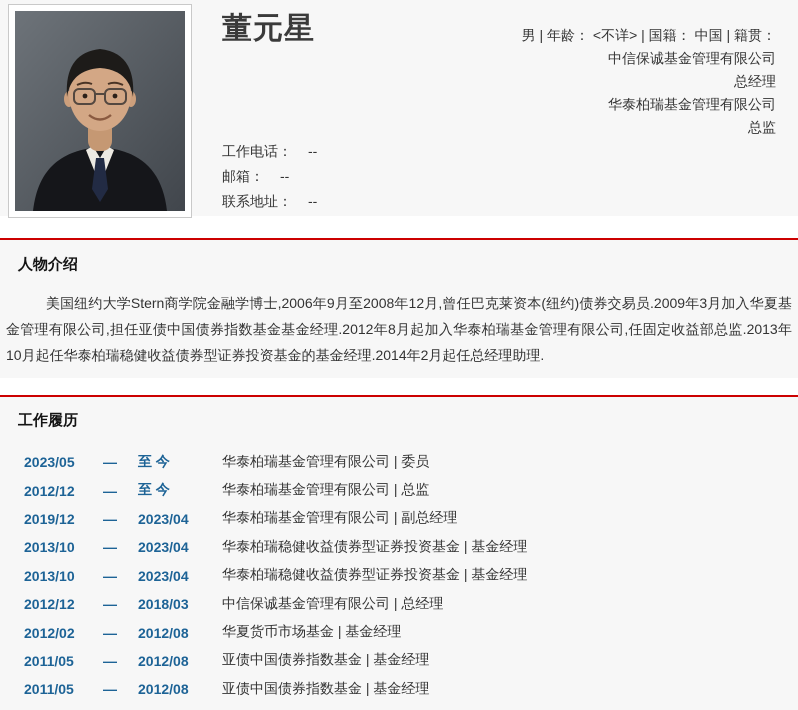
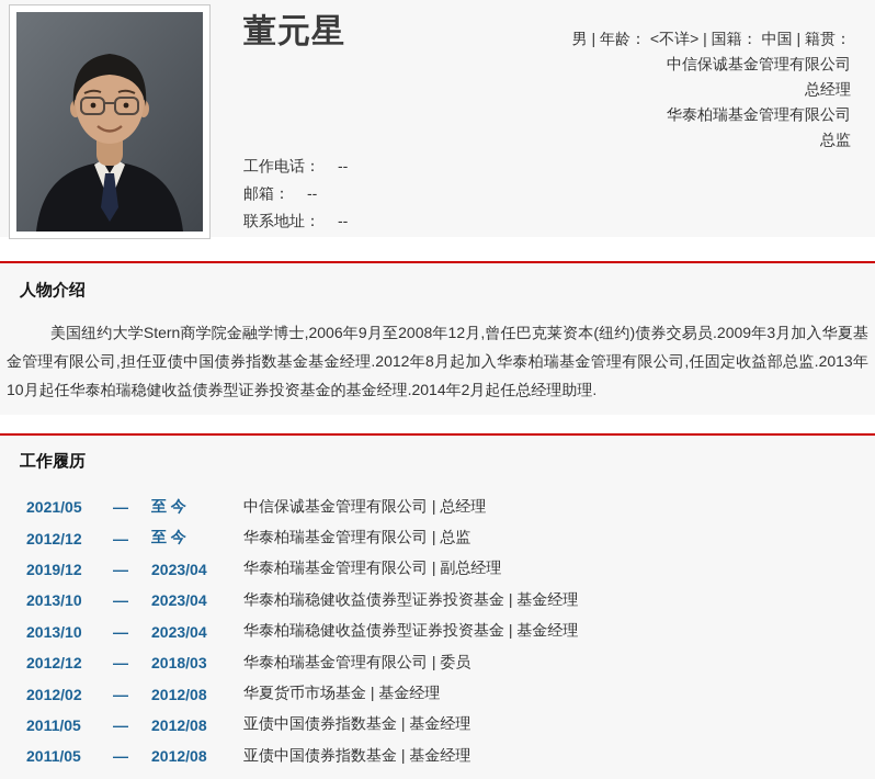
  董元星
  男 | 年龄： <不详> | 国籍： 中国 | 籍贯：
  中信保诚基金管理有限公司
  总经理
  华泰柏瑞基金管理有限公司
  总监
  工作电话： --
  邮箱： --
  联系地址： --
  人物介绍
  美国纽约大学Stern商学院金融学博士,2006年9月至2008年12月,曾任巴克莱资本(纽约)债券交易员.2009年3月加入华夏基金管理有限公司,担任亚债中国债券指数基金基金经理.2012年8月起加入华泰柏瑞基金管理有限公司,任固定收益部总监.2013年10月起任华泰柏瑞稳健收益债券型证券投资基金的基金经理.2014年2月起任总经理助理.
  工作履历
- 2023/05
+ 2021/05
  —
  至 今
- 华泰柏瑞基金管理有限公司 | 委员
+ 中信保诚基金管理有限公司 | 总经理
  2012/12
  —
  至 今
  华泰柏瑞基金管理有限公司 | 总监
  2019/12
  —
  2023/04
  华泰柏瑞基金管理有限公司 | 副总经理
  2013/10
  —
  2023/04
  华泰柏瑞稳健收益债券型证券投资基金 | 基金经理
  2013/10
  —
  2023/04
  华泰柏瑞稳健收益债券型证券投资基金 | 基金经理
  2012/12
  —
  2018/03
- 中信保诚基金管理有限公司 | 总经理
+ 华泰柏瑞基金管理有限公司 | 委员
  2012/02
  —
  2012/08
  华夏货币市场基金 | 基金经理
  2011/05
  —
  2012/08
  亚债中国债券指数基金 | 基金经理
  2011/05
  —
  2012/08
  亚债中国债券指数基金 | 基金经理
